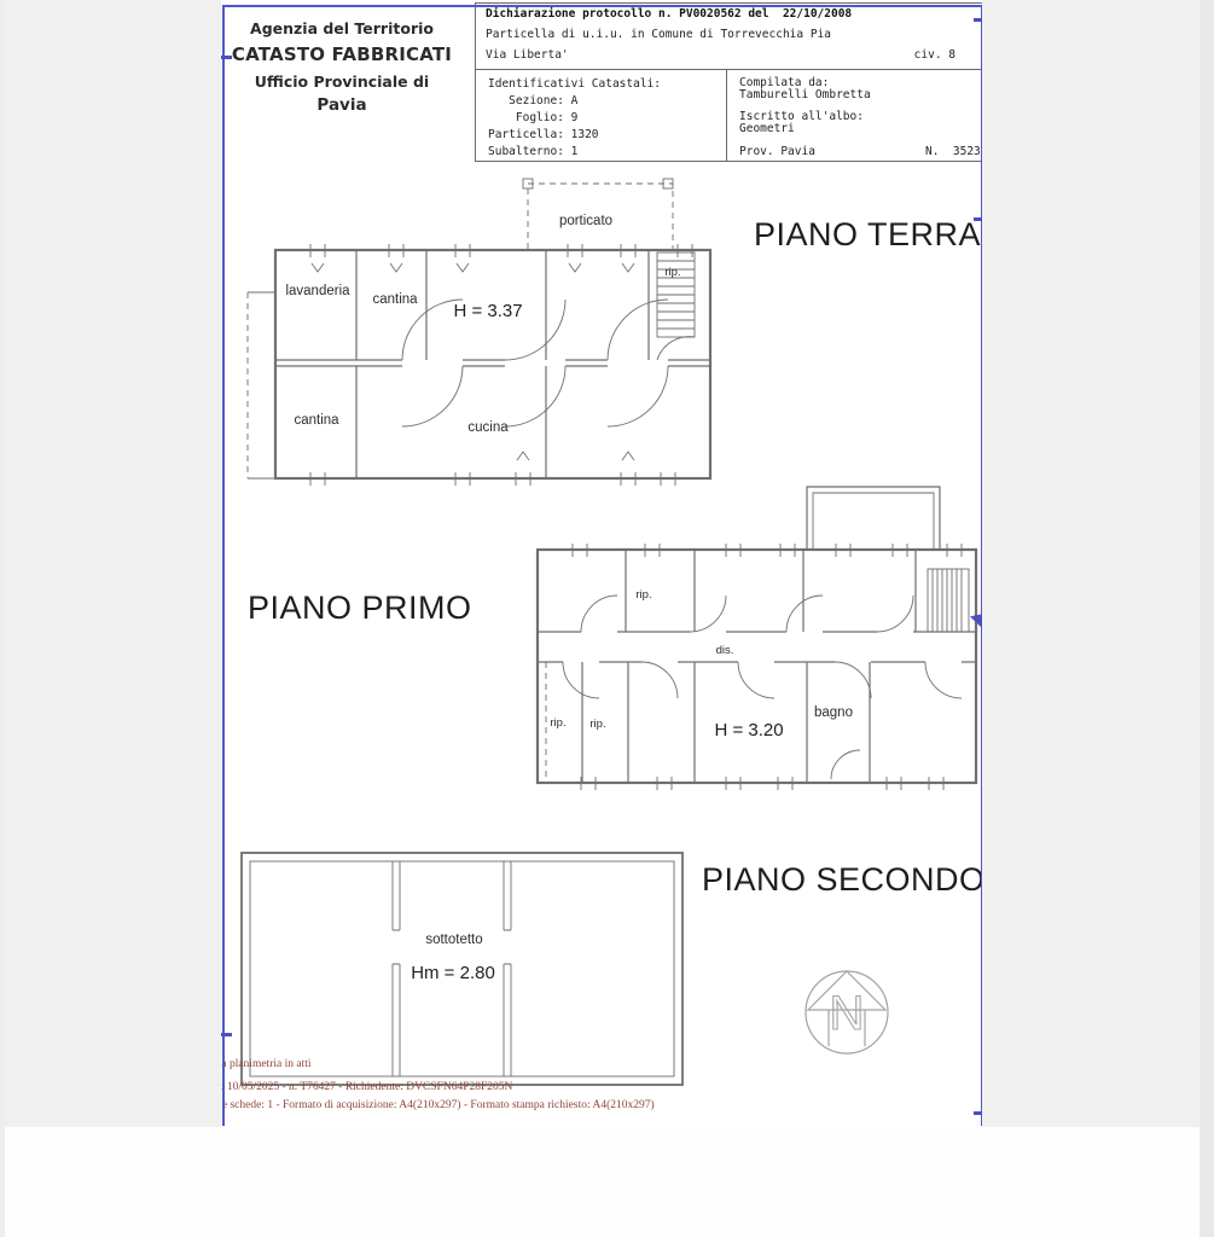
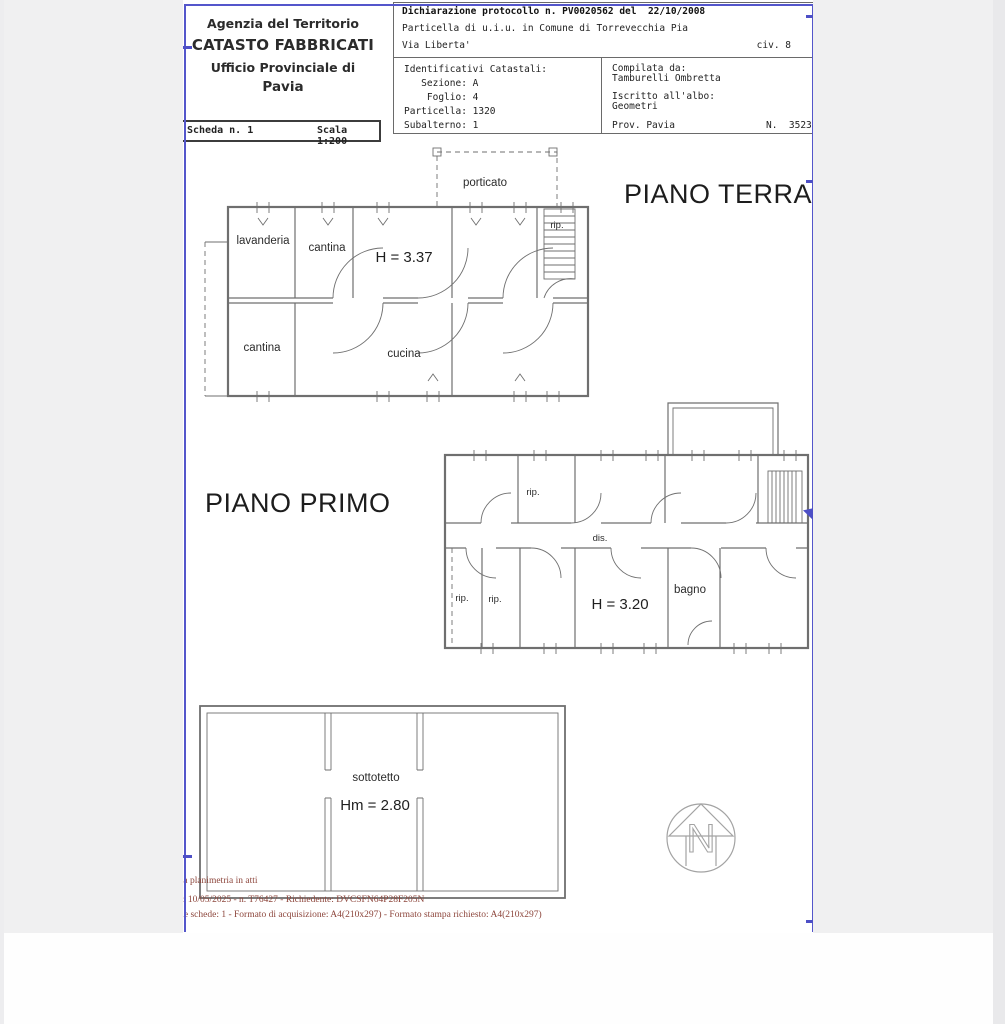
  Agenzia del Territorio
  CATASTO FABBRICATI
  Ufficio Provinciale di
  Pavia
+ Scheda n. 1
+ Scala 1:200
  Dichiarazione protocollo n. PV0020562 del 22/10/2008
  Particella di u.i.u. in Comune di Torrevecchia Pia
  Via Liberta'
  civ. 8
  Identificativi Catastali:
  Sezione: A
- Foglio: 9
+ Foglio: 4
  Particella: 1320
  Subalterno: 1
  Compilata da:
  Tamburelli Ombretta
  Iscritto all'albo:
  Geometri
  Prov. Pavia
  N. 3523
  PIANO TERRA
  PIANO PRIMO
- PIANO SECONDO
  porticato
  lavanderia
  cantina
  H = 3.37
  rip.
  cantina
  cucina
  rip.
  dis.
  rip.
  rip.
  H = 3.20
  bagno
  sottotetto
  Hm = 2.80
  N
  a planimetria in atti
  : 10/05/2025 - n. T76427 - Richiedente: DVCSFN64P28F205N
  le schede: 1 - Formato di acquisizione: A4(210x297) - Formato stampa richiesto: A4(210x297)
